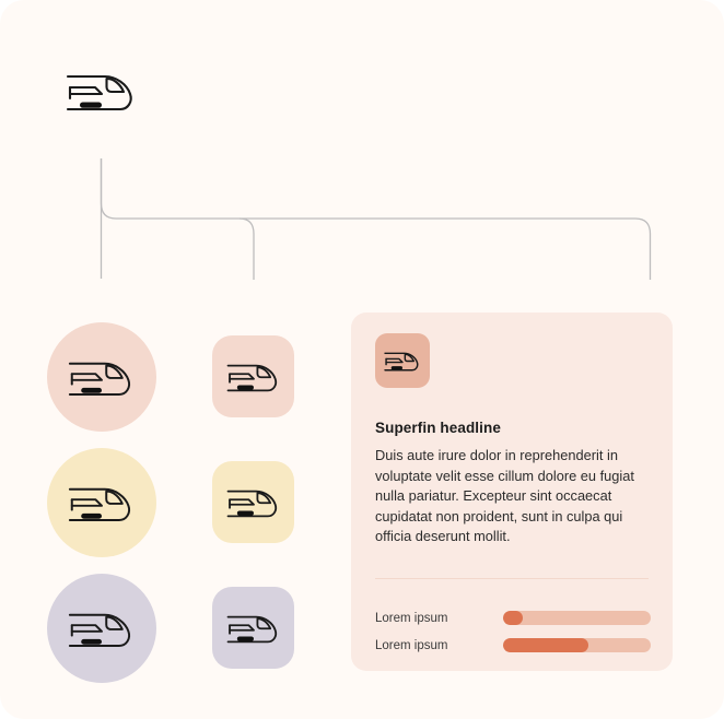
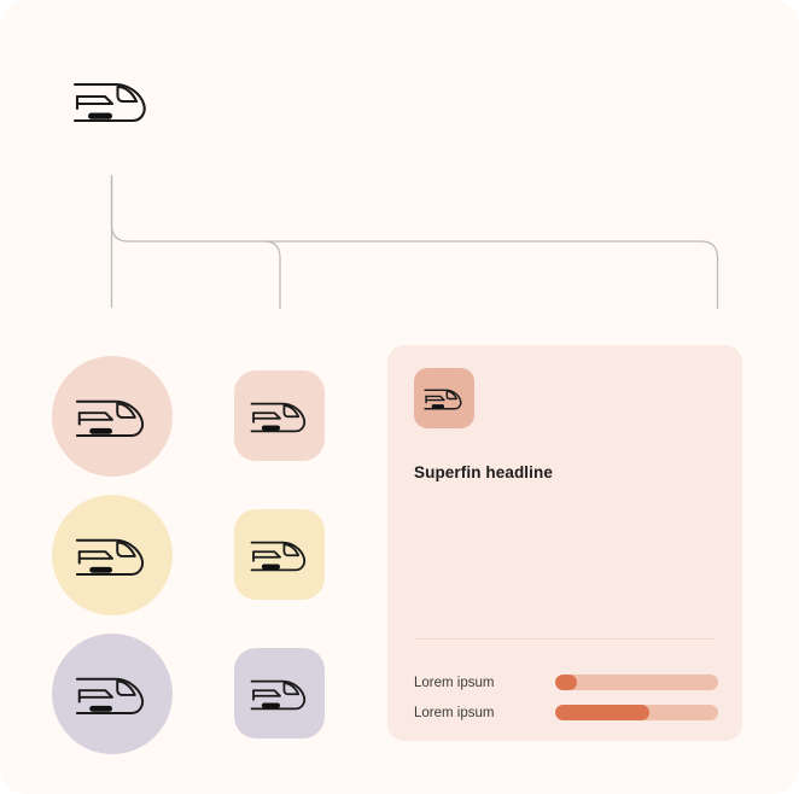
  Superfin headline
- Duis aute irure dolor in reprehenderit in voluptate velit esse cillum dolore eu fugiat nulla pariatur. Excepteur sint occaecat cupidatat non proident, sunt in culpa qui officia deserunt mollit.
  Lorem ipsum
  Lorem ipsum
